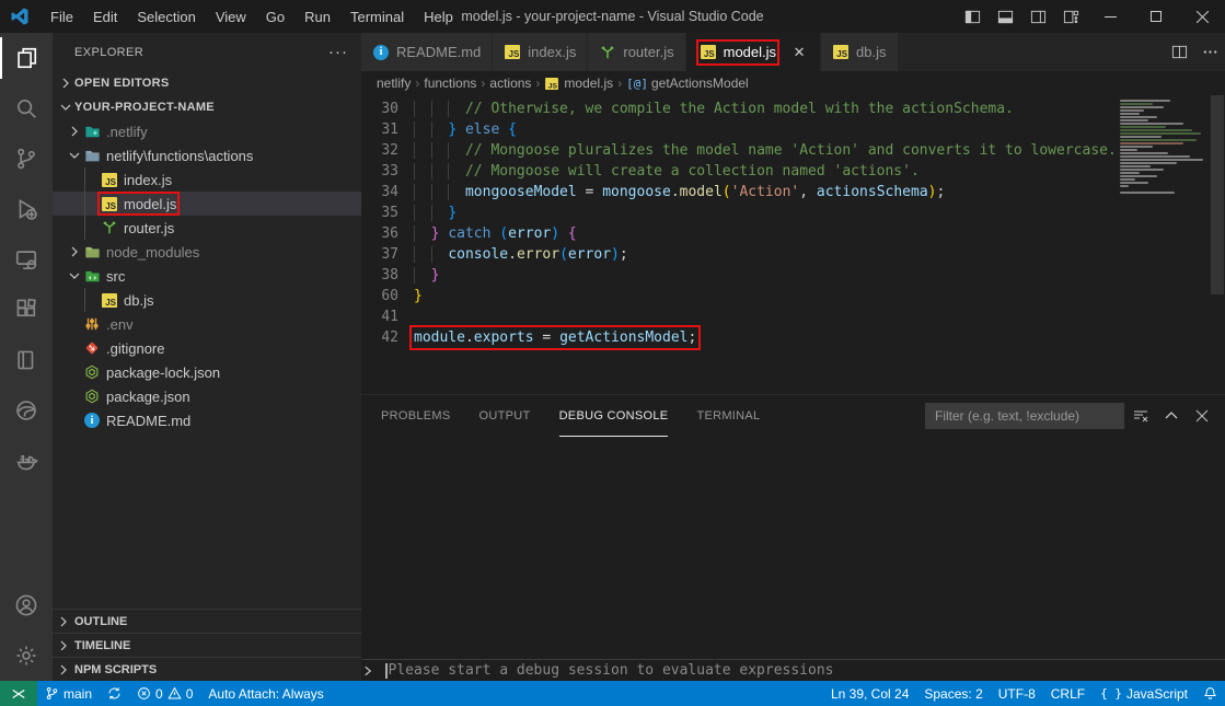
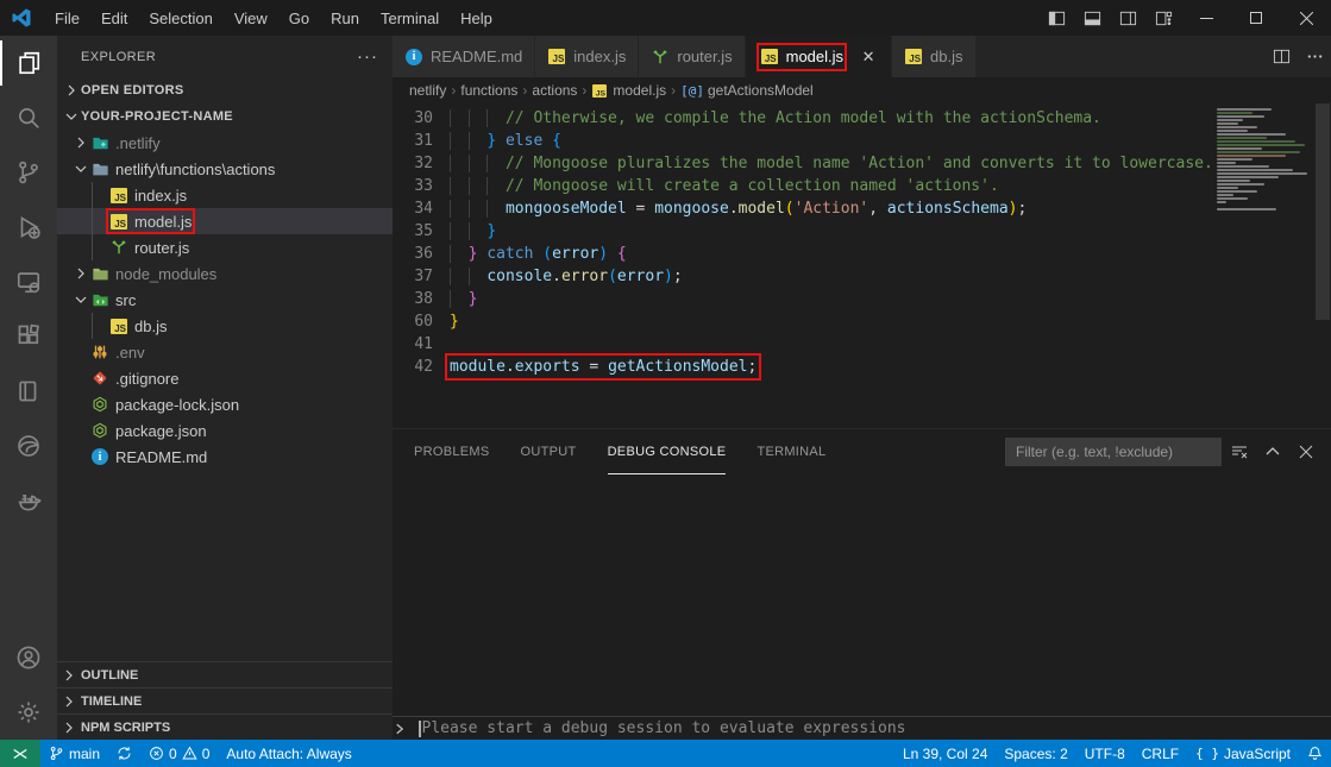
  File
  Edit
  Selection
  View
  Go
  Run
  Terminal
  Help
- model.js - your-project-name - Visual Studio Code
  EXPLORER
  ···
  OPEN EDITORS
  YOUR-PROJECT-NAME
  .netlify
  netlify\functions\actions
  JS
  index.js
  JS
  model.js
  router.js
  node_modules
  src
  JS
  db.js
  .env
  .gitignore
  package-lock.json
  package.json
  i
  README.md
  OUTLINE
  TIMELINE
  NPM SCRIPTS
  i
  README.md
  JS
  index.js
  router.js
  JS
  model.js
  ✕
  JS
  db.js
  netlify
  ›
  functions
  ›
  actions
  ›
  model.js
  ›
  [@]
  getActionsModel
  30
  // Otherwise, we compile the Action model with the actionSchema.
  31
  } else {
  32
  // Mongoose pluralizes the model name 'Action' and converts it to lowercase.
  33
  // Mongoose will create a collection named 'actions'.
  34
  mongooseModel = mongoose.model('Action', actionsSchema);
  35
  }
  36
  } catch (error) {
  37
  console.error(error);
  38
  }
  60
  }
  41
  42
  module.exports = getActionsModel;
  PROBLEMS
  OUTPUT
  DEBUG CONSOLE
  TERMINAL
  Filter (e.g. text, !exclude)
  Please start a debug session to evaluate expressions
  main
  0
  0
  Auto Attach: Always
  Ln 39, Col 24
  Spaces: 2
  UTF-8
  CRLF
  { }
  JavaScript
